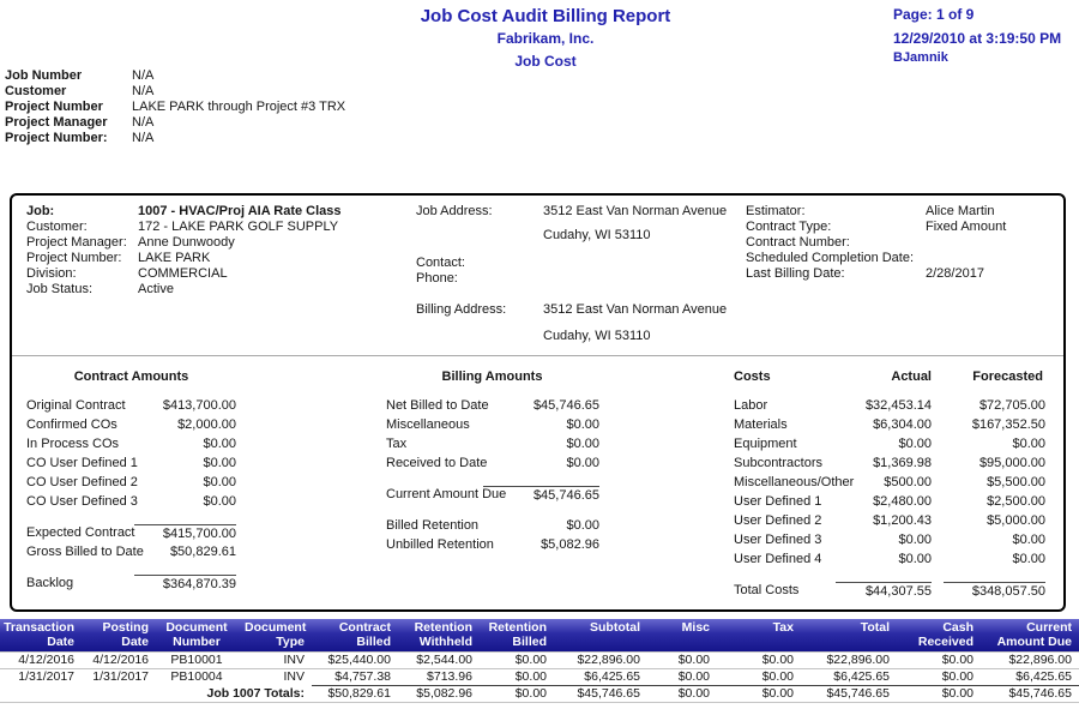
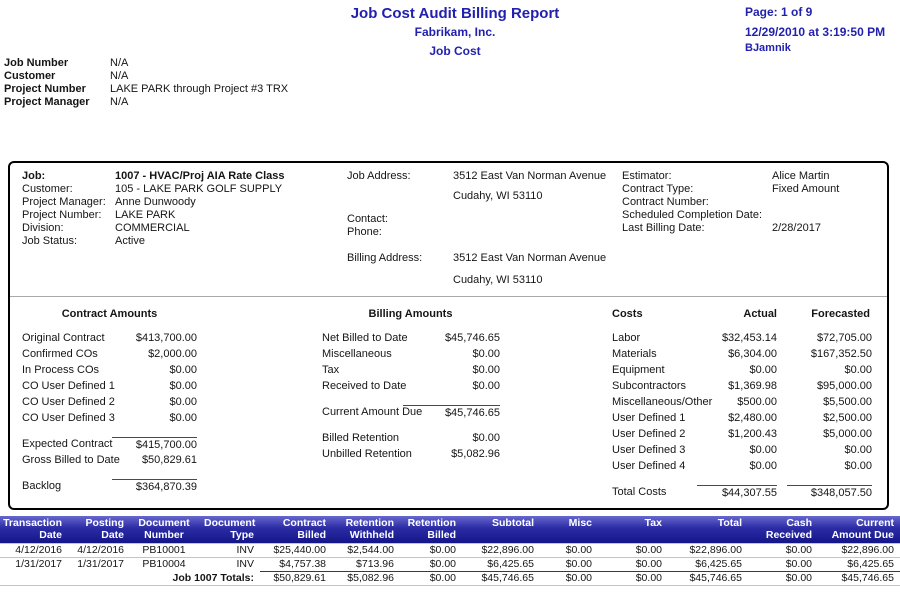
  Job Cost Audit Billing Report
  Fabrikam, Inc.
  Job Cost
  Page: 1 of 9
  12/29/2010 at 3:19:50 PM
  BJamnik
  Job Number N/A
  Customer N/A
  Project Number LAKE PARK through Project #3 TRX
  Project Manager N/A
- Project Number: N/A
  Job: 1007 - HVAC/Proj AIA Rate Class
- Customer: 172 - LAKE PARK GOLF SUPPLY
+ Customer: 105 - LAKE PARK GOLF SUPPLY
  Project Manager: Anne Dunwoody
  Project Number: LAKE PARK
  Division: COMMERCIAL
  Job Status: Active
  Job Address:
  3512 East Van Norman Avenue
  Cudahy, WI 53110
  Contact:
  Phone:
  Billing Address:
  3512 East Van Norman Avenue
  Cudahy, WI 53110
  Estimator:
  Alice Martin
  Contract Type:
  Fixed Amount
  Contract Number:
  Scheduled Completion Date:
  Last Billing Date:
  2/28/2017
  Contract Amounts
  Billing Amounts
  Costs
  Actual
  Forecasted
  Original Contract
  $413,700.00
  Confirmed COs
  $2,000.00
  In Process COs
  $0.00
  CO User Defined 1
  $0.00
  CO User Defined 2
  $0.00
  CO User Defined 3
  $0.00
  Expected Contract
  $415,700.00
  Gross Billed to Date
  $50,829.61
  Backlog
  $364,870.39
  Net Billed to Date
  $45,746.65
  Miscellaneous
  $0.00
  Tax
  $0.00
  Received to Date
  $0.00
  Current Amount Due
  $45,746.65
  Billed Retention
  $0.00
  Unbilled Retention
  $5,082.96
  Labor
  $32,453.14
  $72,705.00
  Materials
  $6,304.00
  $167,352.50
  Equipment
  $0.00
  $0.00
  Subcontractors
  $1,369.98
  $95,000.00
  Miscellaneous/Other
  $500.00
  $5,500.00
  User Defined 1
  $2,480.00
  $2,500.00
  User Defined 2
  $1,200.43
  $5,000.00
  User Defined 3
  $0.00
  $0.00
  User Defined 4
  $0.00
  $0.00
  Total Costs
  $44,307.55
  $348,057.50
  	Transaction Date	Posting Date	Document Number	Document Type	Contract Billed	Retention Withheld	Retention Billed	Subtotal	Misc	Tax	Total	Cash Received	Current Amount Due
  4/12/2016	4/12/2016	PB10001	INV	$25,440.00	$2,544.00	$0.00	$22,896.00	$0.00	$0.00	$22,896.00	$0.00	$22,896.00
  1/31/2017	1/31/2017	PB10004	INV	$4,757.38	$713.96	$0.00	$6,425.65	$0.00	$0.00	$6,425.65	$0.00	$6,425.65
  	Job 1007 Totals:	$50,829.61	$5,082.96	$0.00	$45,746.65	$0.00	$0.00	$45,746.65	$0.00	$45,746.65
